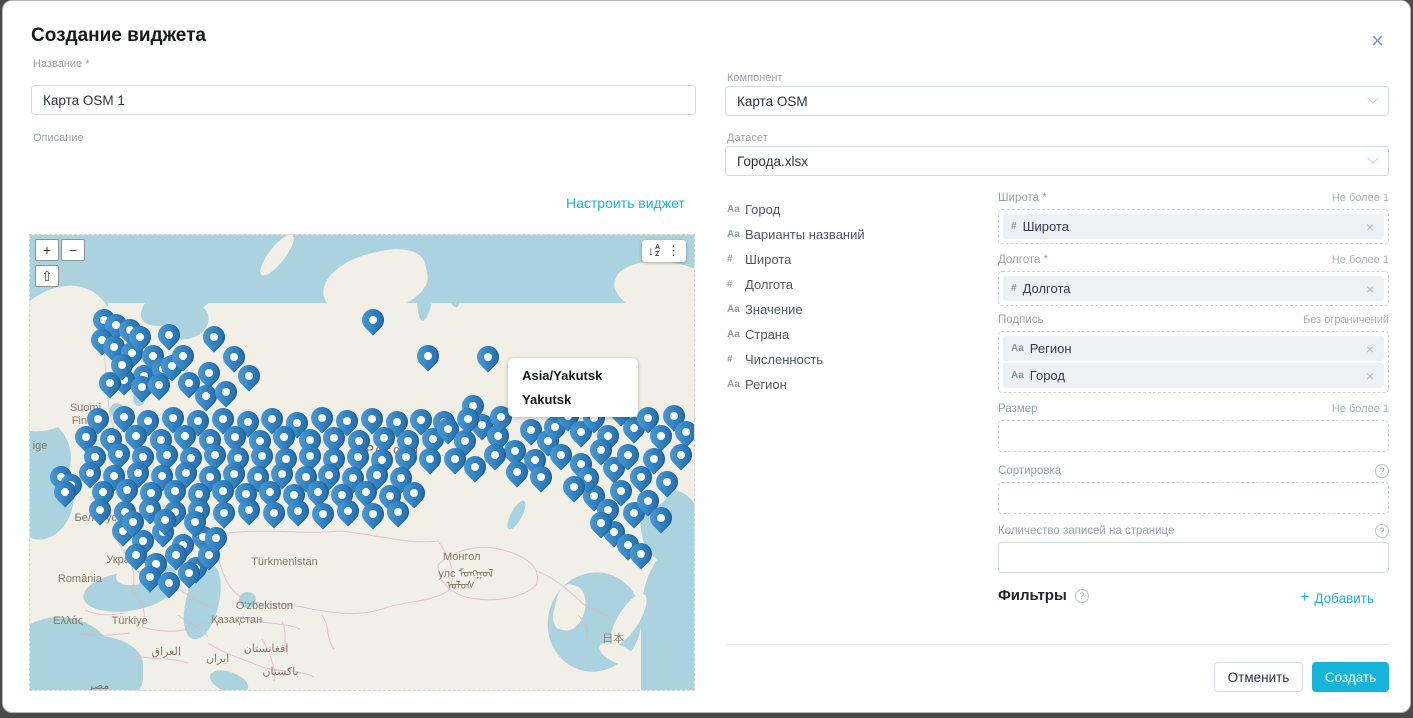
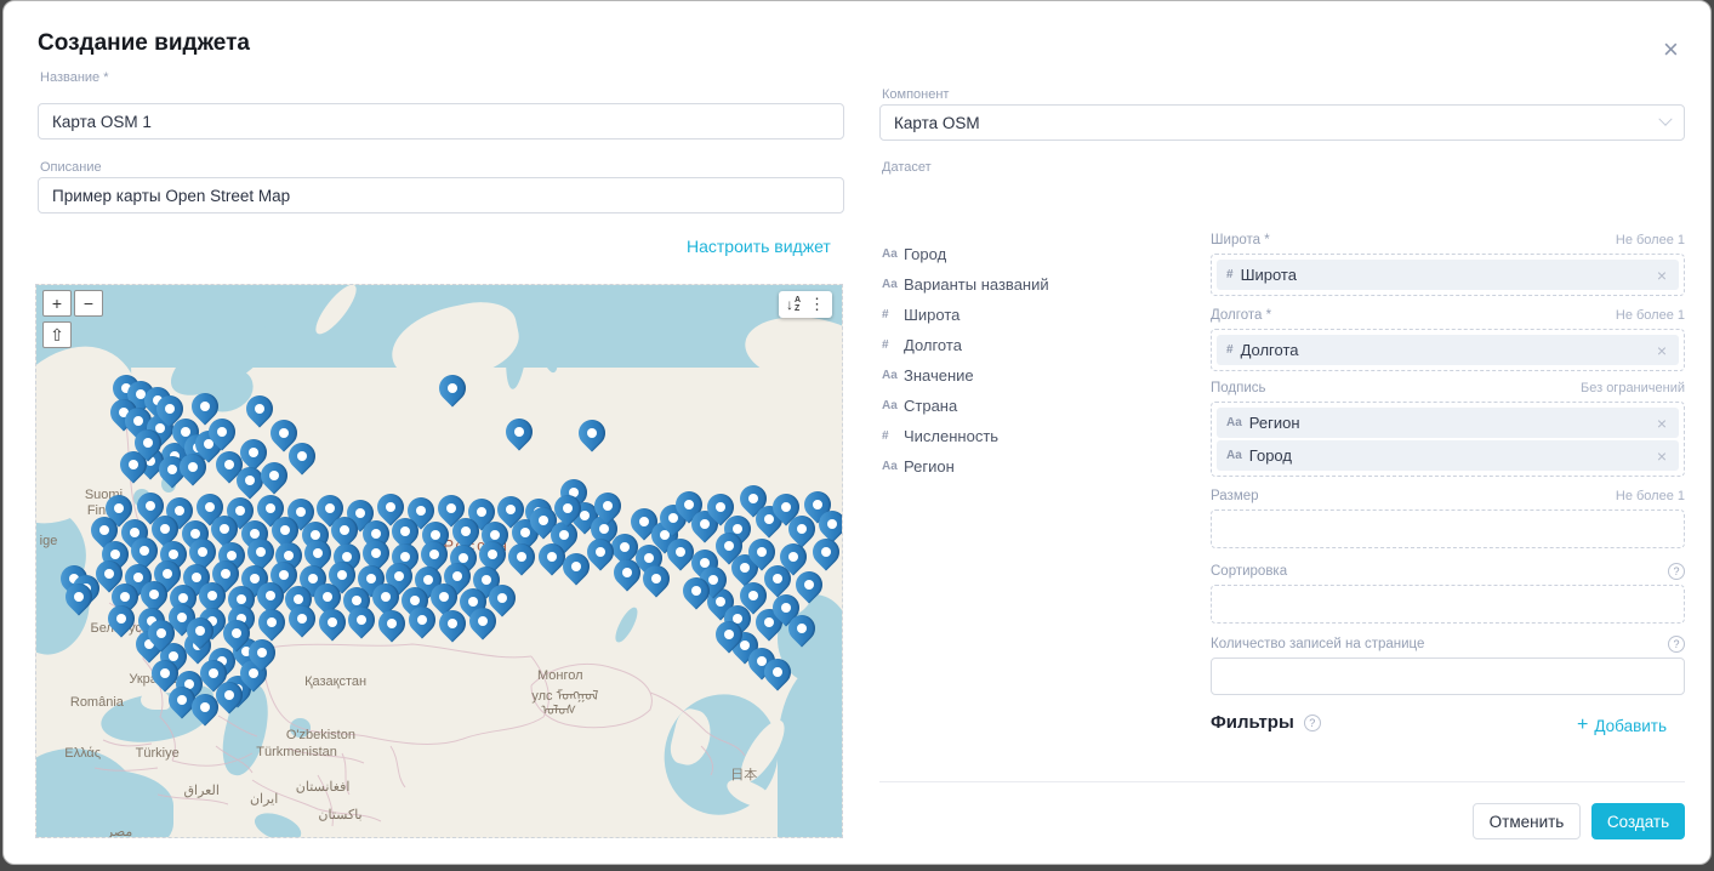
  Создание виджета
  ×
  Название *
  Карта OSM 1
  Описание
+ Пример карты Open Street Map
  Настроить виджет
  ige
  România
  Ελλάς
  Türkiye
- Türkmenistan
+ Қазақстан
  O'zbekiston
- Қазақстан
+ Türkmenistan
  Монгол
  улс ᠮᠣᠩᠭᠣᠯ
  ᠤᠯᠤᠰ
  日本
  العراق
  ايران
  افغانستان
  باكستان
  مصر
- Asia/Yakutsk
- Yakutsk
  +
  −
  ⇧
  ↓
  ⋮
  Компонент
  Карта OSM
  Датасет
- Города.xlsx
  Aa
  Город
  Aa
  Варианты названий
  #
  Широта
  #
  Долгота
  Aa
  Значение
  Aa
  Страна
  #
  Численность
  Aa
  Регион
  Широта *
  Не более 1
  #
  Широта
  ×
  Долгота *
  Не более 1
  #
  Долгота
  ×
  Подпись
  Без ограничений
  Aa
  Регион
  ×
  Aa
  Город
  ×
  Размер
  Не более 1
  Сортировка
  ?
  Количество записей на странице
  ?
  Фильтры
  ?
  +
  Добавить
  Отменить
  Создать
